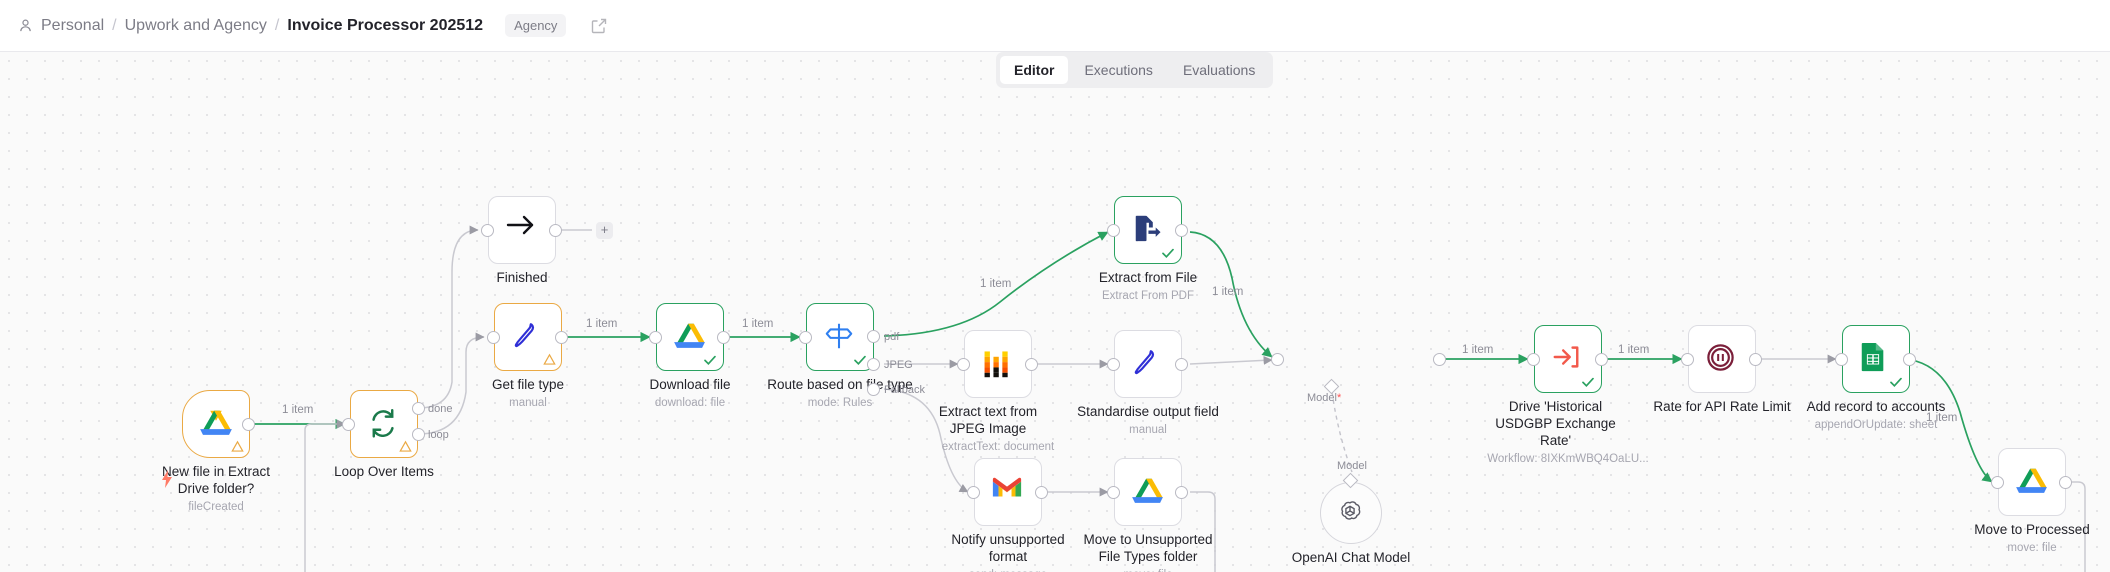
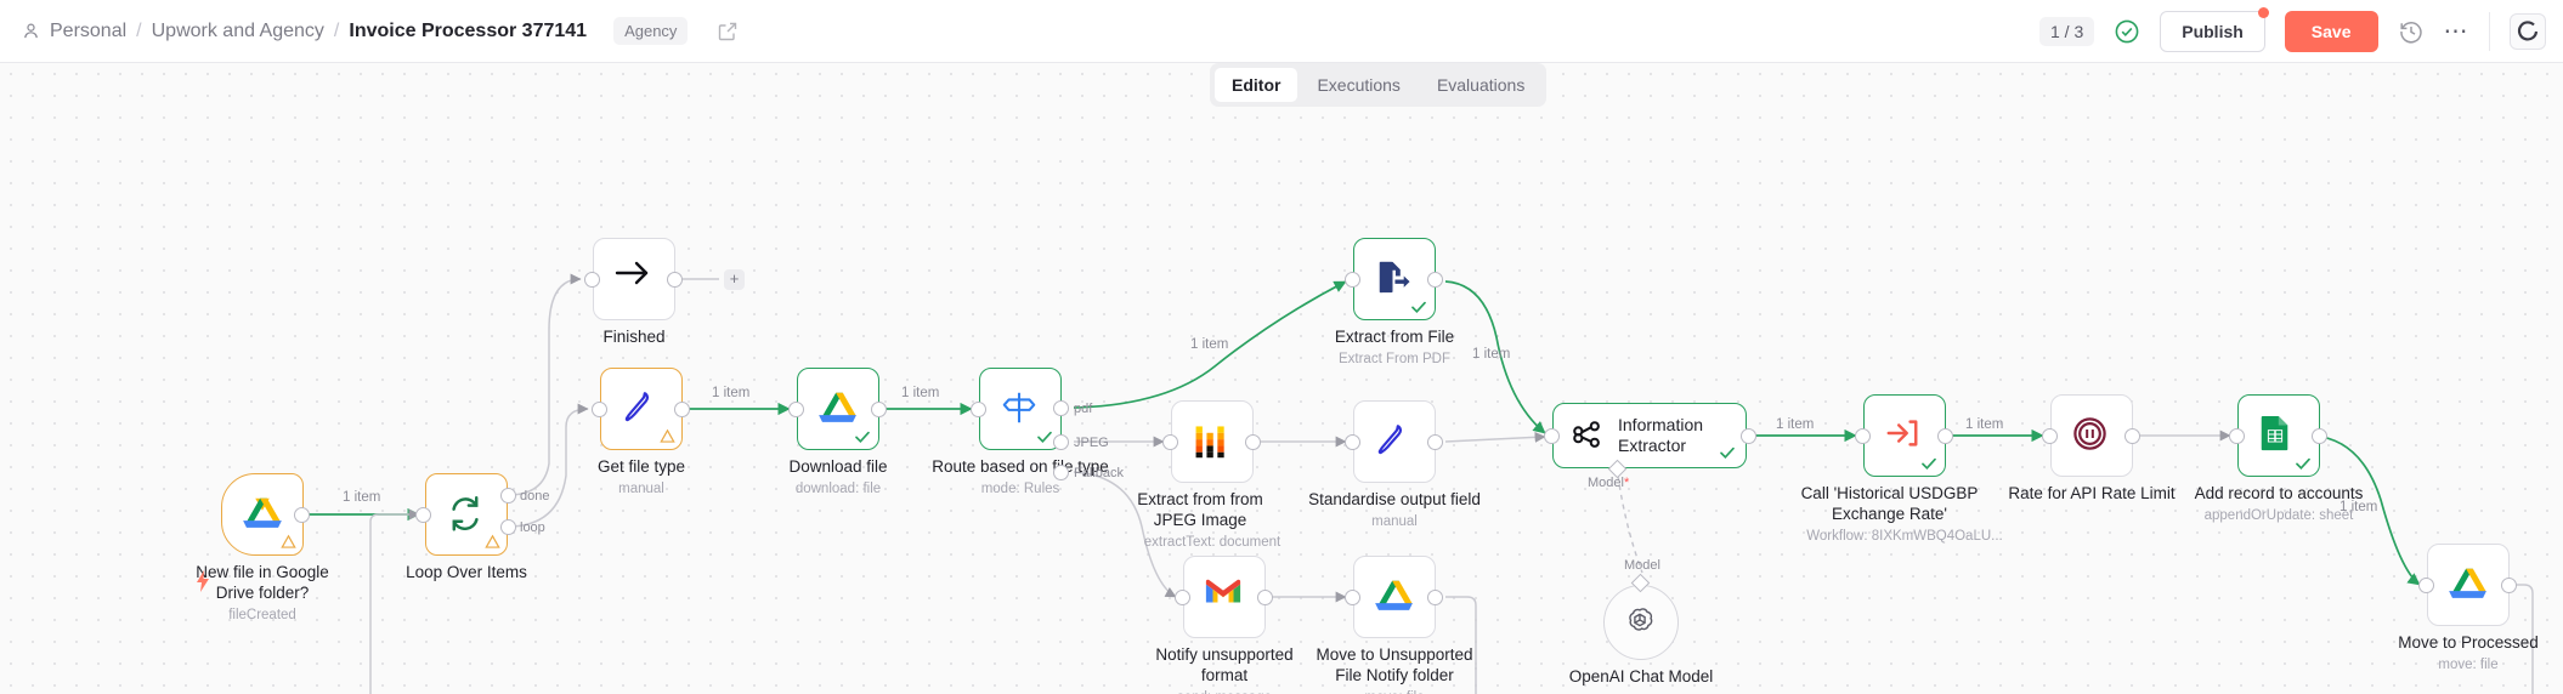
  Personal
  /
  Upwork and Agency
  /
- Invoice Processor 202512
+ Invoice Processor 377141
  Agency
+ 1 / 3
+ Publish
+ Save
+ ⋯
  Editor
  Executions
  Evaluations
- New file in Extract Drive folder?
+ New file in Google Drive folder?
  fileCreated
  1 item
  Loop Over Items
  done
  loop
  Finished
  +
  Get file type
  manual
  1 item
  Download file
  download: file
  1 item
  Route based one type
  mode: Rules
  pdf
  JPEG
  Fallback
  1 item
  Extract from File
  Extract From PDF
  1 item
- Extract text from JPEG Image
+ Extract from from JPEG Image
  extractText: document
  Standardise output field
  manual
+ Information Extractor
  Model*
  1 item
  OpenAI Chat Model
  Model
- Drive 'Historical USDGBP Exchange Rate'
+ Call 'Historical USDGBP Exchange Rate'
  Workflow: 8IXKmWBQ4OaLU...
  1 item
  Rate for API Rate Limit
  Add record to accounts
  appendOrUpdate: sheet
  1 item
  Move to Processed
  move: file
  Notify unsupported format
- Move to Unsupported File Types folder
+ Move to Unsupported File Notify folder
